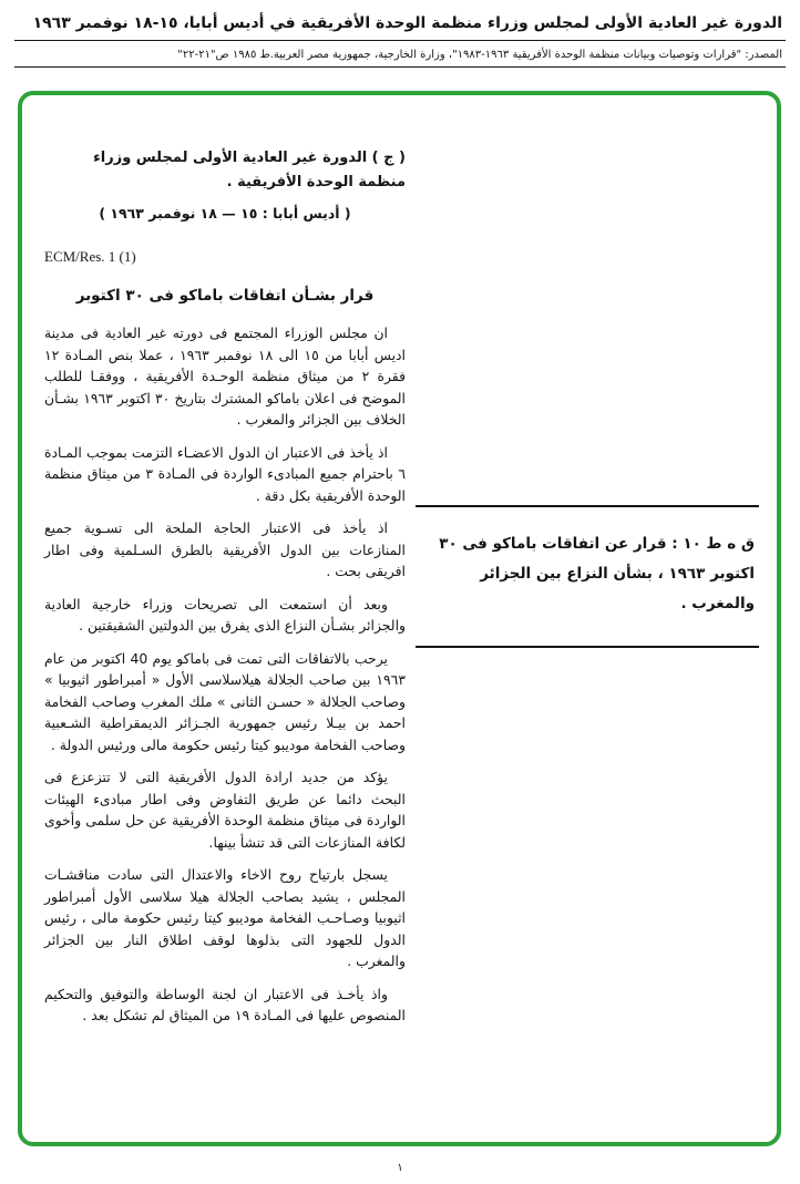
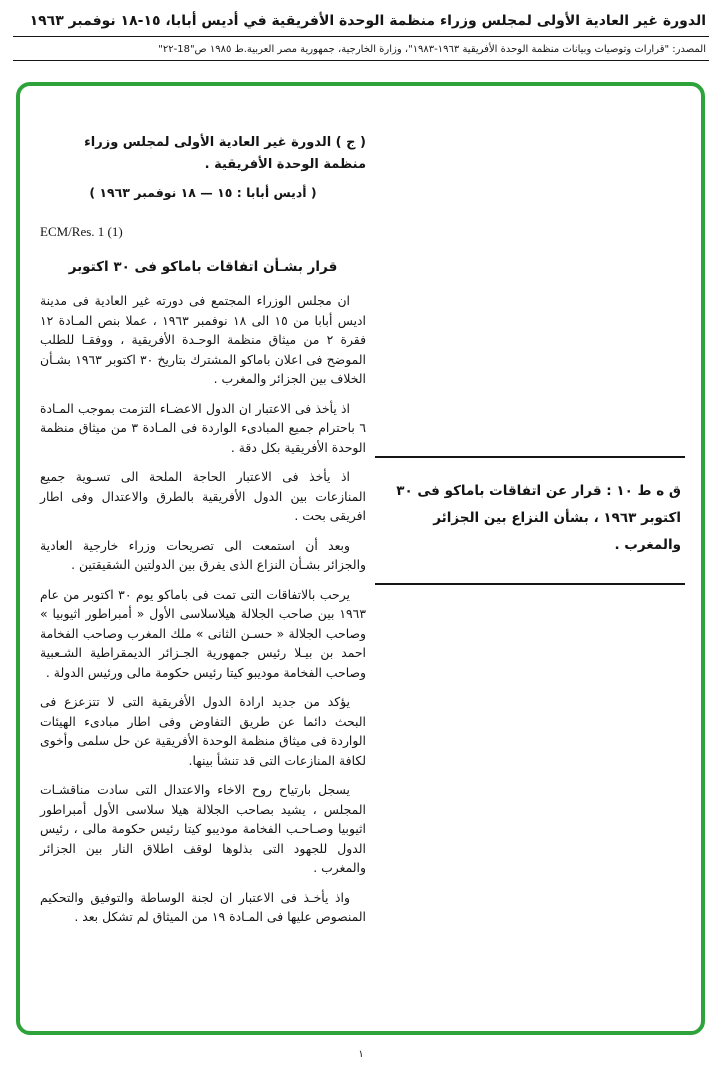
  الدورة غير العادية الأولى لمجلس وزراء منظمة الوحدة الأفريقية في أديس أبابا، ١٥-١٨ نوفمبر ١٩٦٣
- المصدر: "قرارات وتوصيات وبيانات منظمة الوحدة الأفريقية ١٩٦٣-١٩٨٣"، وزارة الخارجية، جمهورية مصر العربية.ط ١٩٨٥ ص"٢١-٢٢"
+ المصدر: "قرارات وتوصيات وبيانات منظمة الوحدة الأفريقية ١٩٦٣-١٩٨٣"، وزارة الخارجية، جمهورية مصر العربية.ط ١٩٨٥ ص"18-٢٢"
  ( ج ) الدورة غير العادية الأولى لمجلس وزراء منظمة الوحدة الأفريقية .
  ( أديس أبابا : ١٥ — ١٨ نوفمبر ١٩٦٣ )
  ECM/Res. 1 (1)
  قرار بشـأن اتفاقات باماكو فى ٣٠ اكتوبر
  ان مجلس الوزراء المجتمع فى دورته غير العادية فى مدينة اديس أبابا من ١٥ الى ١٨ نوفمبر ١٩٦٣ ، عملا بنص المـادة ١٢ فقرة ٢ من ميثاق منظمة الوحـدة الأفريقية ، ووفقـا للطلب الموضح فى اعلان باماكو المشترك بتاريخ ٣٠ اكتوبر ١٩٦٣ بشـأن الخلاف بين الجزائر والمغرب .
  اذ يأخذ فى الاعتبار ان الدول الاعضـاء التزمت بموجب المـادة ٦ باحترام جميع المبادىء الواردة فى المـادة ٣ من ميثاق منظمة الوحدة الأفريقية بكل دقة .
- اذ يأخذ فى الاعتبار الحاجة الملحة الى تسـوية جميع المنازعات بين الدول الأفريقية بالطرق السـلمية وفى اطار افريقى بحت .
+ اذ يأخذ فى الاعتبار الحاجة الملحة الى تسـوية جميع المنازعات بين الدول الأفريقية بالطرق والاعتدال وفى اطار افريقى بحت .
  وبعد أن استمعت الى تصريحات وزراء خارجية العادية والجزائر بشـأن النزاع الذى يفرق بين الدولتين الشقيقتين .
- يرحب بالاتفاقات التى تمت فى باماكو يوم 40 اكتوبر من عام ١٩٦٣ بين صاحب الجلالة هيلاسلاسى الأول « أمبراطور اثيوبيا » وصاحب الجلالة « حسـن الثانى » ملك المغرب وصاحب الفخامة احمد بن بيـلا رئيس جمهورية الجـزائر الديمقراطية الشـعبية وصاحب الفخامة موديبو كيتا رئيس حكومة مالى ورئيس الدولة .
+ يرحب بالاتفاقات التى تمت فى باماكو يوم ٣٠ اكتوبر من عام ١٩٦٣ بين صاحب الجلالة هيلاسلاسى الأول « أمبراطور اثيوبيا » وصاحب الجلالة « حسـن الثانى » ملك المغرب وصاحب الفخامة احمد بن بيـلا رئيس جمهورية الجـزائر الديمقراطية الشـعبية وصاحب الفخامة موديبو كيتا رئيس حكومة مالى ورئيس الدولة .
  يؤكد من جديد ارادة الدول الأفريقية التى لا تتزعزع فى البحث دائما عن طريق التفاوض وفى اطار مبادىء الهيئات الواردة فى ميثاق منظمة الوحدة الأفريقية عن حل سلمى وأخوى لكافة المنازعات التى قد تنشأ بينها.
  يسجل بارتياح روح الاخاء والاعتدال التى سادت مناقشـات المجلس ، يشيد بصاحب الجلالة هيلا سلاسى الأول أمبراطور اثيوبيا وصـاحـب الفخامة موديبو كيتا رئيس حكومة مالى ، رئيس الدول للجهود التى بذلوها لوقف اطلاق النار بين الجزائر والمغرب .
  واذ يأخـذ فى الاعتبار ان لجنة الوساطة والتوفيق والتحكيم المنصوص عليها فى المـادة ١٩ من الميثاق لم تشكل بعد .
  ق ه ط ١٠ : قرار عن اتفاقات باماكو فى ٣٠ اكتوبر ١٩٦٣ ، بشأن النزاع بين الجزائر والمغرب .
  ١
